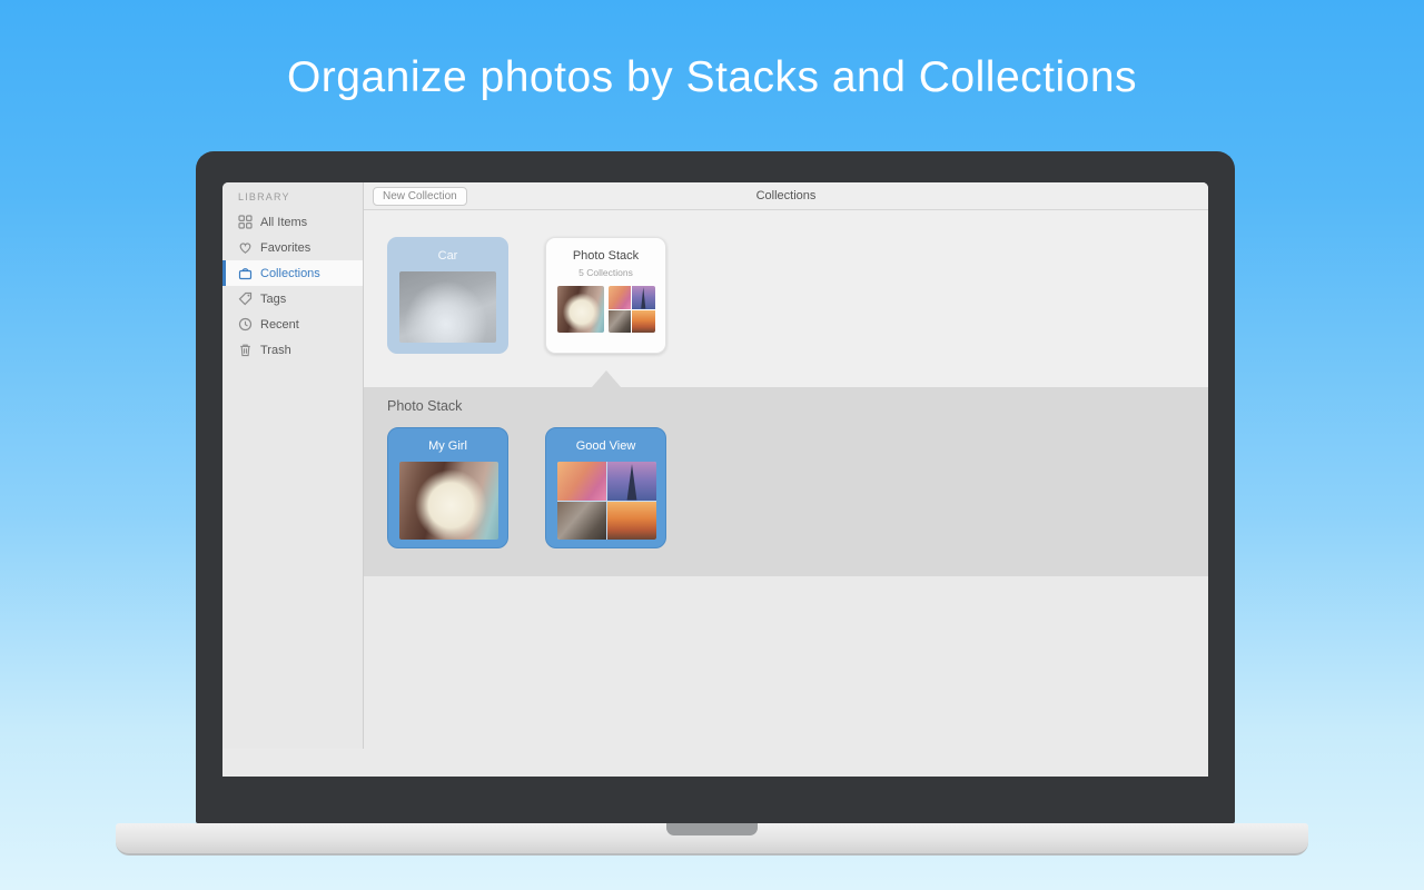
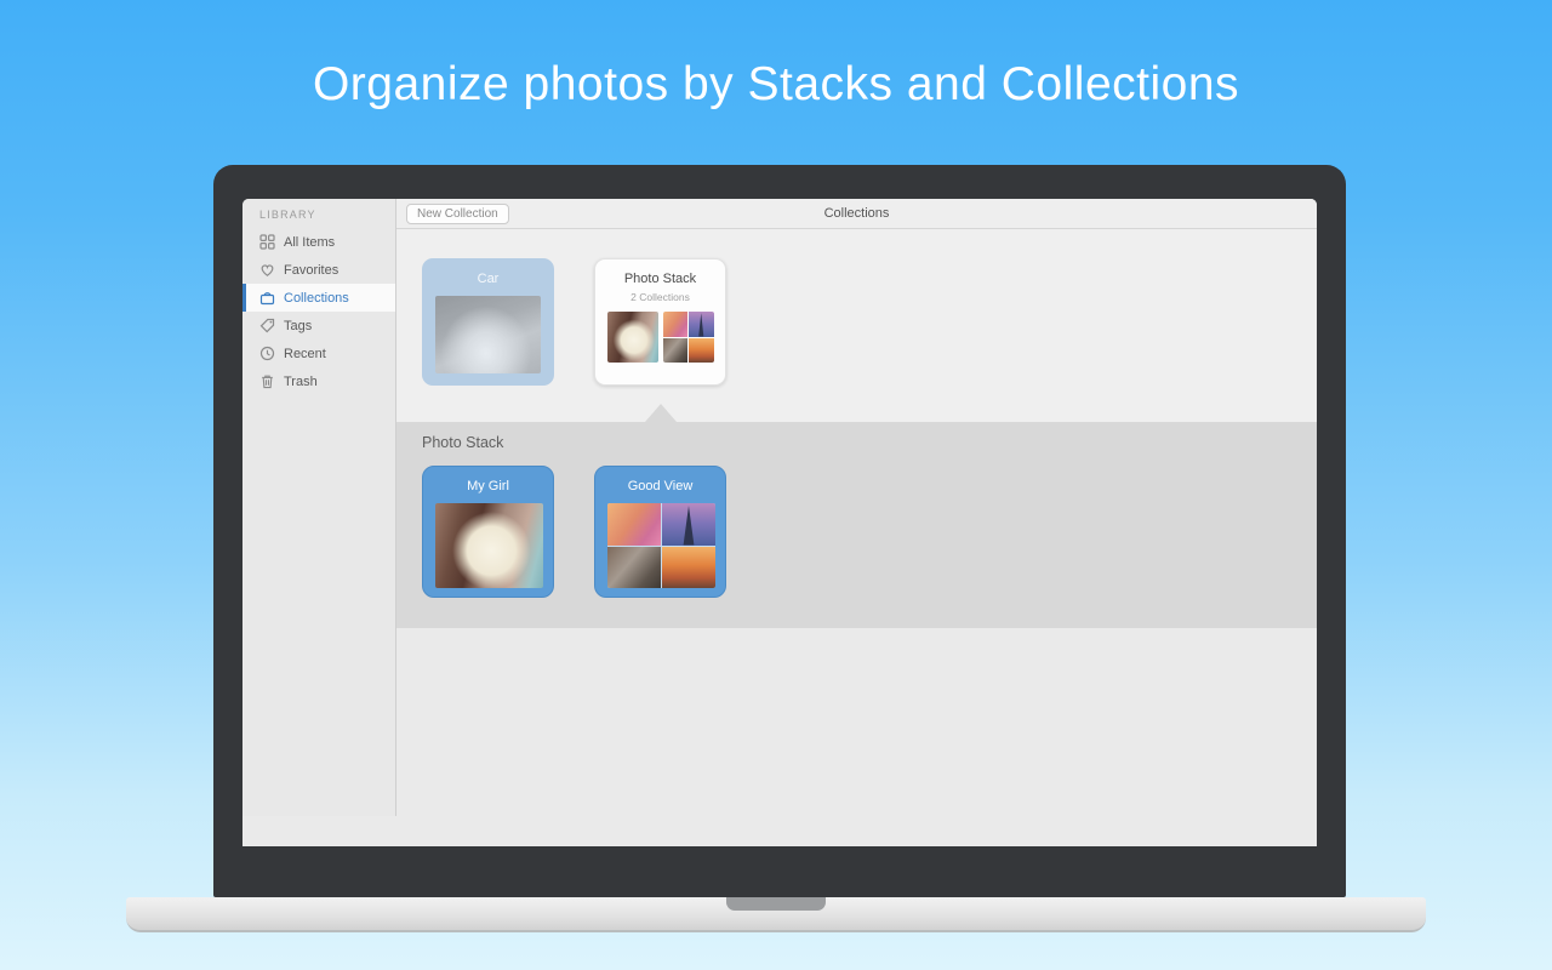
  Organize photos by Stacks and Collections
  LIBRARY
  All Items
  Favorites
  Collections
  Tags
  Recent
  Trash
  New Collection
  Collections
  Car
  Photo Stack
- 5 Collections
+ 2 Collections
  Photo Stack
  My Girl
  Good View
